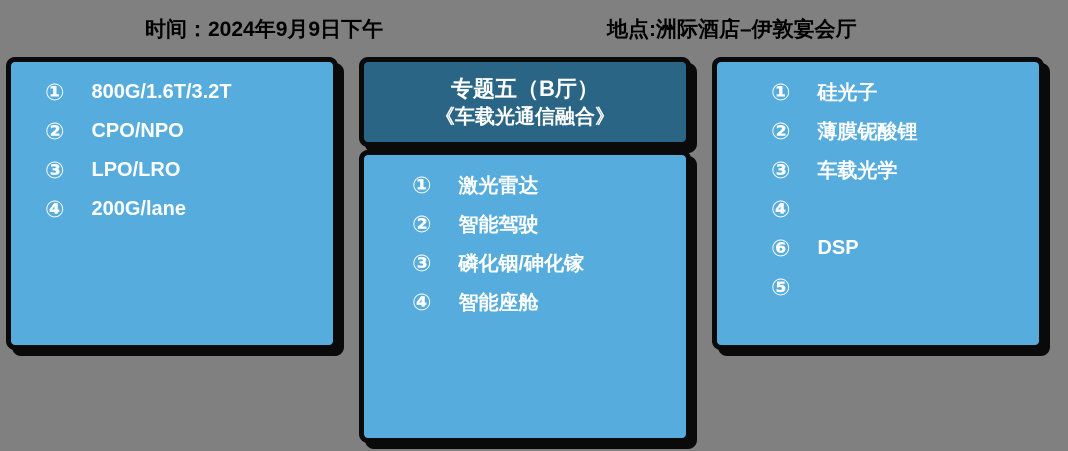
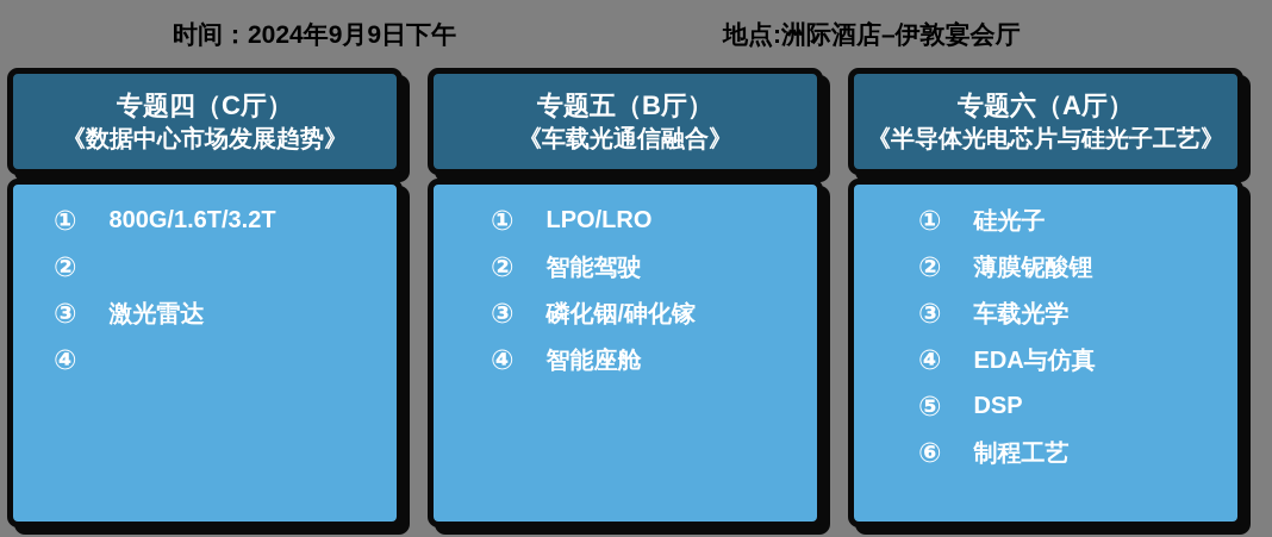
  时间：2024年9月9日下午
  地点:洲际酒店–伊敦宴会厅
+ 专题四（C厅）
+ 《数据中心市场发展趋势》
  ①
  800G/1.6T/3.2T
  ②
- CPO/NPO
  ③
- LPO/LRO
+ 激光雷达
  ④
- 200G/lane
  专题五（B厅）
  《车载光通信融合》
  ①
- 激光雷达
+ LPO/LRO
  ②
  智能驾驶
  ③
  磷化铟/砷化镓
  ④
  智能座舱
+ 专题六（A厅）
+ 《半导体光电芯片与硅光子工艺》
  ①
  硅光子
  ②
  薄膜铌酸锂
  ③
  车载光学
  ④
+ EDA与仿真
- ⑥
+ ⑤
  DSP
- ⑤
+ ⑥
+ 制程工艺
